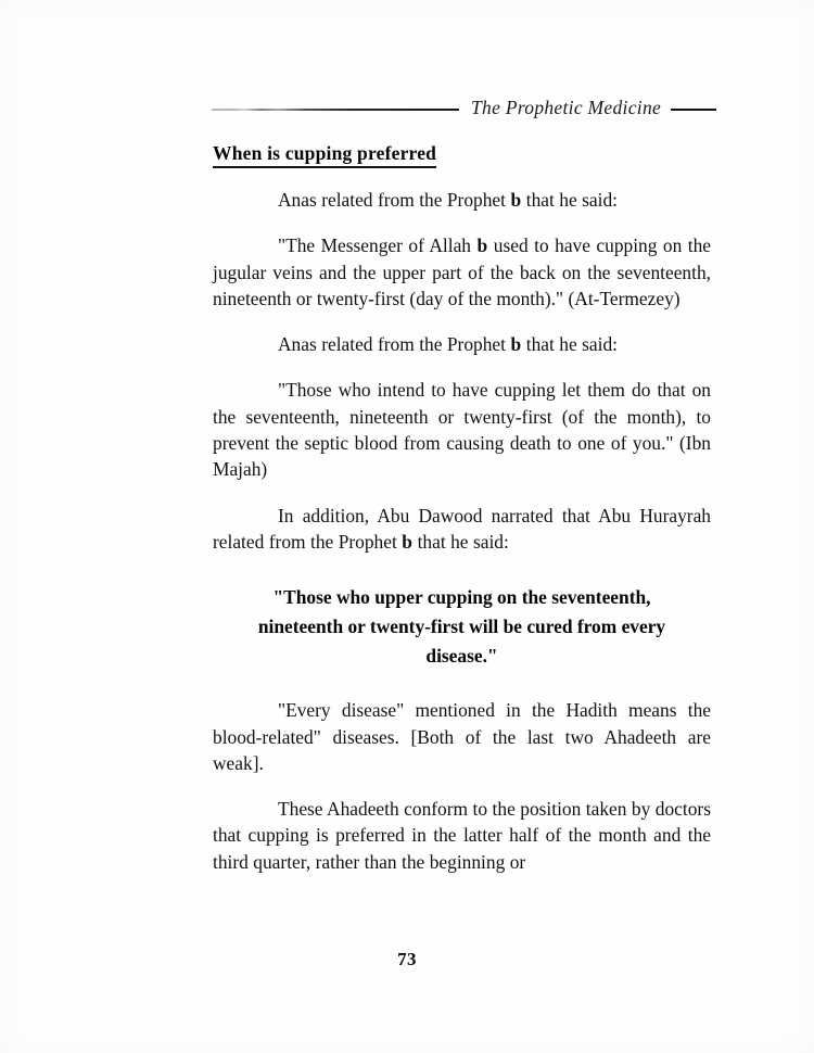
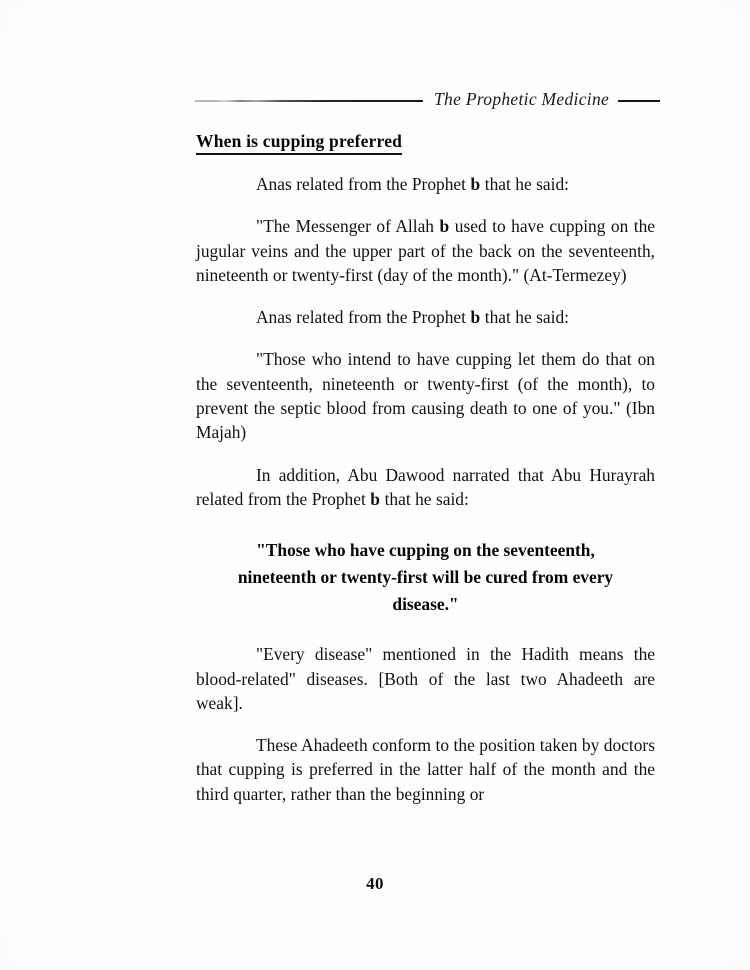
  The Prophetic Medicine
  When is cupping preferred
  Anas related from the Prophet b that he said:
  "The Messenger of Allah b used to have cupping on the jugular veins and the upper part of the back on the seventeenth, nineteenth or twenty-first (day of the month)." (At-Termezey)
  Anas related from the Prophet b that he said:
  "Those who intend to have cupping let them do that on the seventeenth, nineteenth or twenty-first (of the month), to prevent the septic blood from causing death to one of you." (Ibn Majah)
  In addition, Abu Dawood narrated that Abu Hurayrah related from the Prophet b that he said:
- "Those who upper cupping on the seventeenth,
+ "Those who have cupping on the seventeenth,
  nineteenth or twenty-first will be cured from every
  disease."
  "Every disease" mentioned in the Hadith means the blood-related" diseases. [Both of the last two Ahadeeth are weak].
  These Ahadeeth conform to the position taken by doctors that cupping is preferred in the latter half of the month and the third quarter, rather than the beginning or
- 73
+ 40
